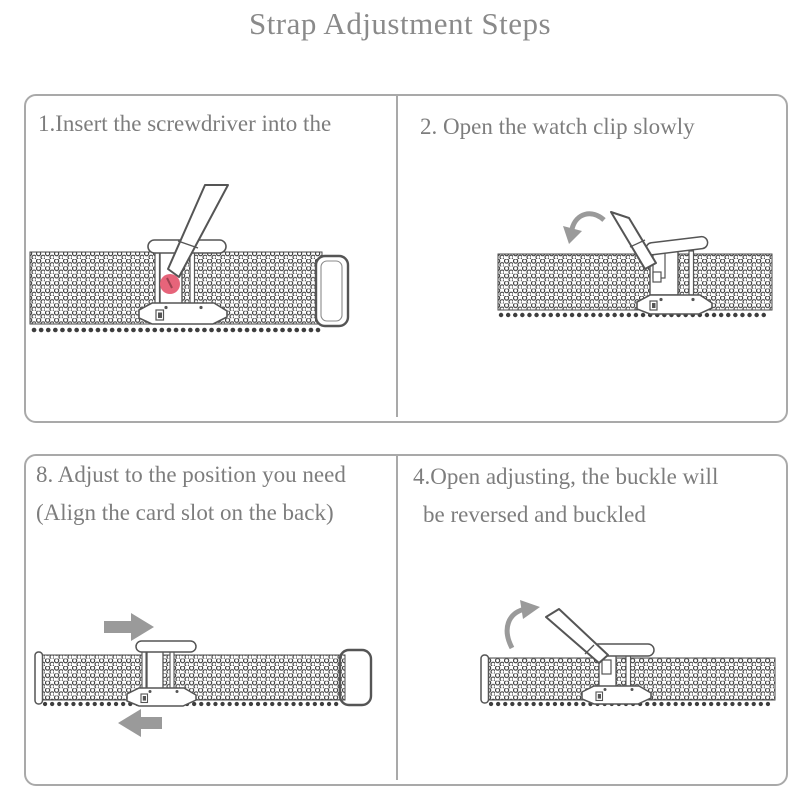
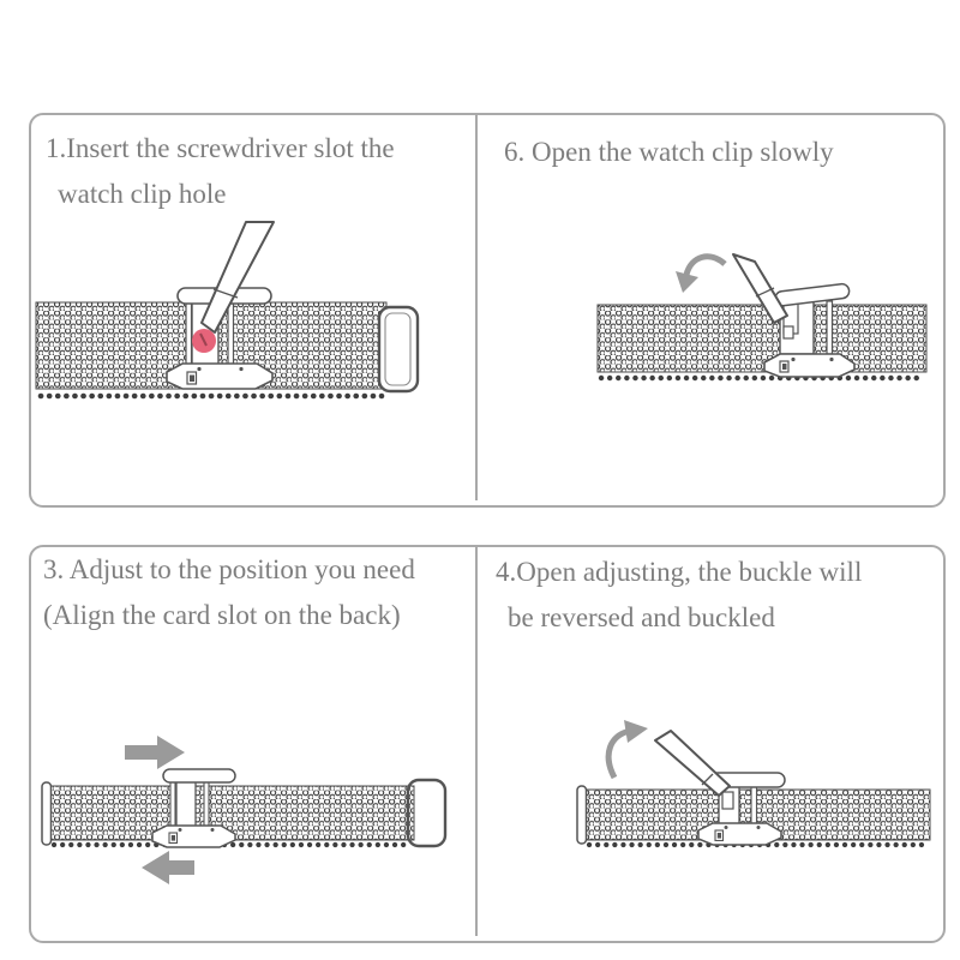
- Strap Adjustment Steps
- 1.Insert the screwdriver into the
+ 1.Insert the screwdriver slot the
+ watch clip hole
- 2. Open the watch clip slowly
+ 6. Open the watch clip slowly
- 8. Adjust to the position you need
+ 3. Adjust to the position you need
  (Align the card slot on the back)
  4.Open adjusting, the buckle will
  be reversed and buckled
